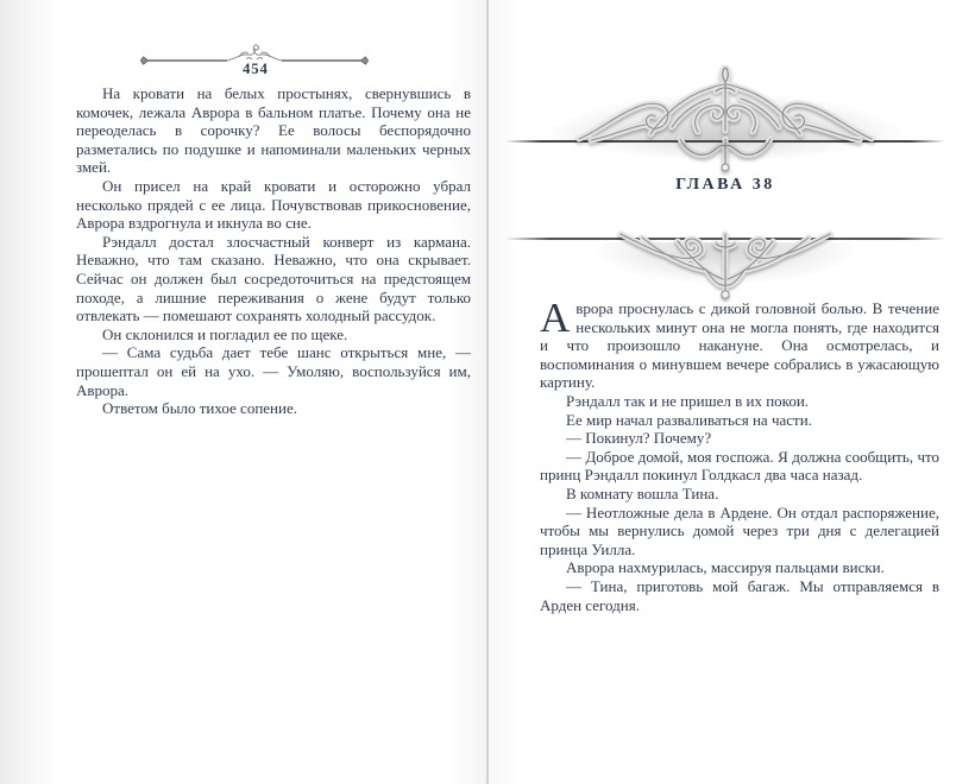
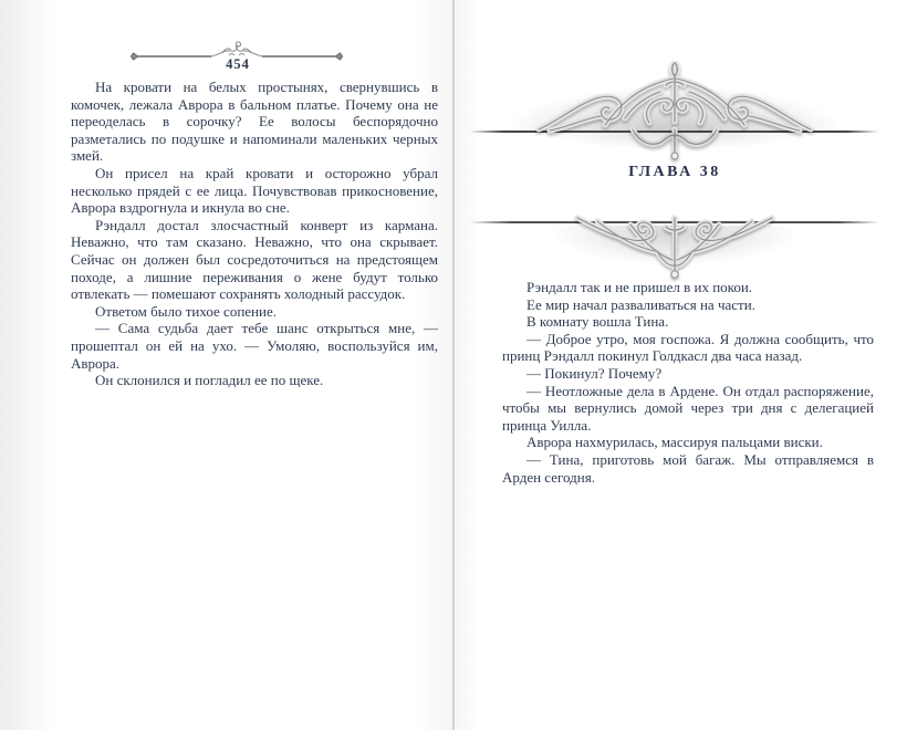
  454
  На кровати на белых простынях, свернувшис комочек, лежала Аврора в бальном платье. Почему она переоделась в сорочку? Ее волосы беспорядо разметались по подушке и напоминали маленьких чер змей.
  Он присел на край кровати и осторожно уб несколько прядей с ее лица. Почувствовав прикоснове Аврора вздрогнула и икнула во сне.
  Рэндалл достал злосчастный конверт из карм Неважно, что там сказано. Неважно, что она скрыв Сейчас он должен был сосредоточиться на предстоя походе, а лишние переживания о жене будут тол отвлекать — помешают сохранять холодный рассудок.
- Он склонился и погладил ее по щеке.
+ Ответом было тихое сопение.
  — Сама судьба дает тебе шанс открыться мне, прошептал он ей на ухо. — Умоляю, воспользуйся Аврора.
- Ответом было тихое сопение.
+ Он склонился и погладил ее по щеке.
  ГЛАВА 38
- А
- врора проснулась с дикой головной болью. В течение нескольких минут она не могла понять, где находится и что произошло накануне. Она осмотрелась, и воспоминания о минувшем вечере собрались в ужасающую картину.
  Рэндалл так и не пришел в их покои.
  Ее мир начал разваливаться на части.
- — Покинул? Почему?
+ В комнату вошла Тина.
- — Доброе домой, моя госпожа. Я должна сообщить, что принц Рэндалл покинул Голдкасл два часа назад.
+ — Доброе утро, моя госпожа. Я должна сообщить, что принц Рэндалл покинул Голдкасл два часа назад.
- В комнату вошла Тина.
+ — Покинул? Почему?
  — Неотложные дела в Ардене. Он отдал распоряжение, чтобы мы вернулись домой через три дня с делегацией принца Уилла.
  Аврора нахмурилась, массируя пальцами виски.
  — Тина, приготовь мой багаж. Мы отправляемся в Арден сегодня.
